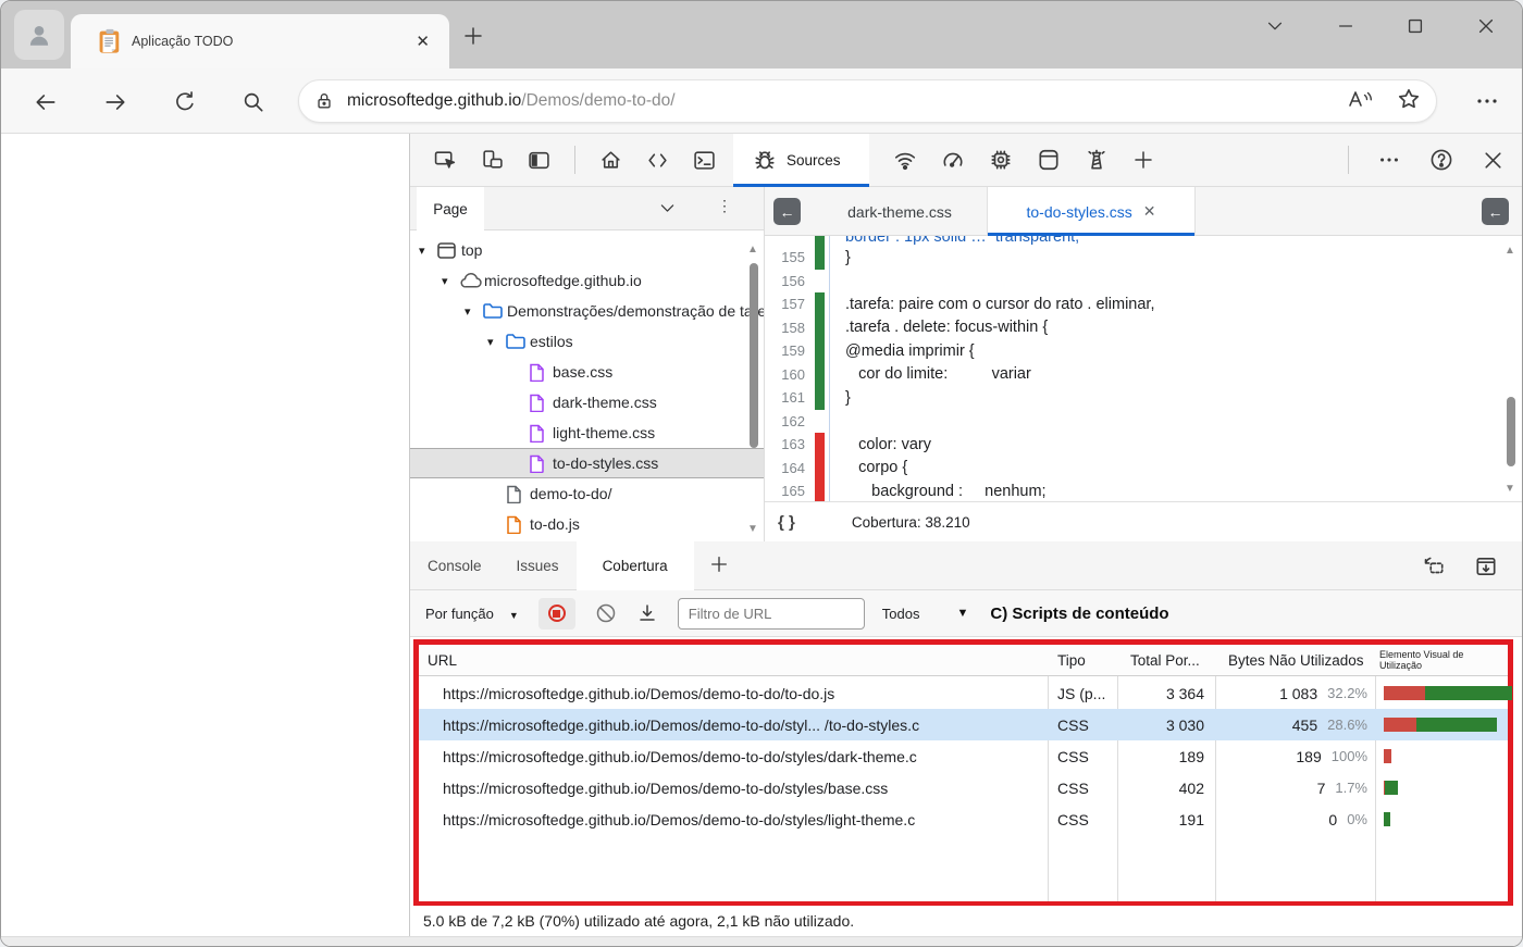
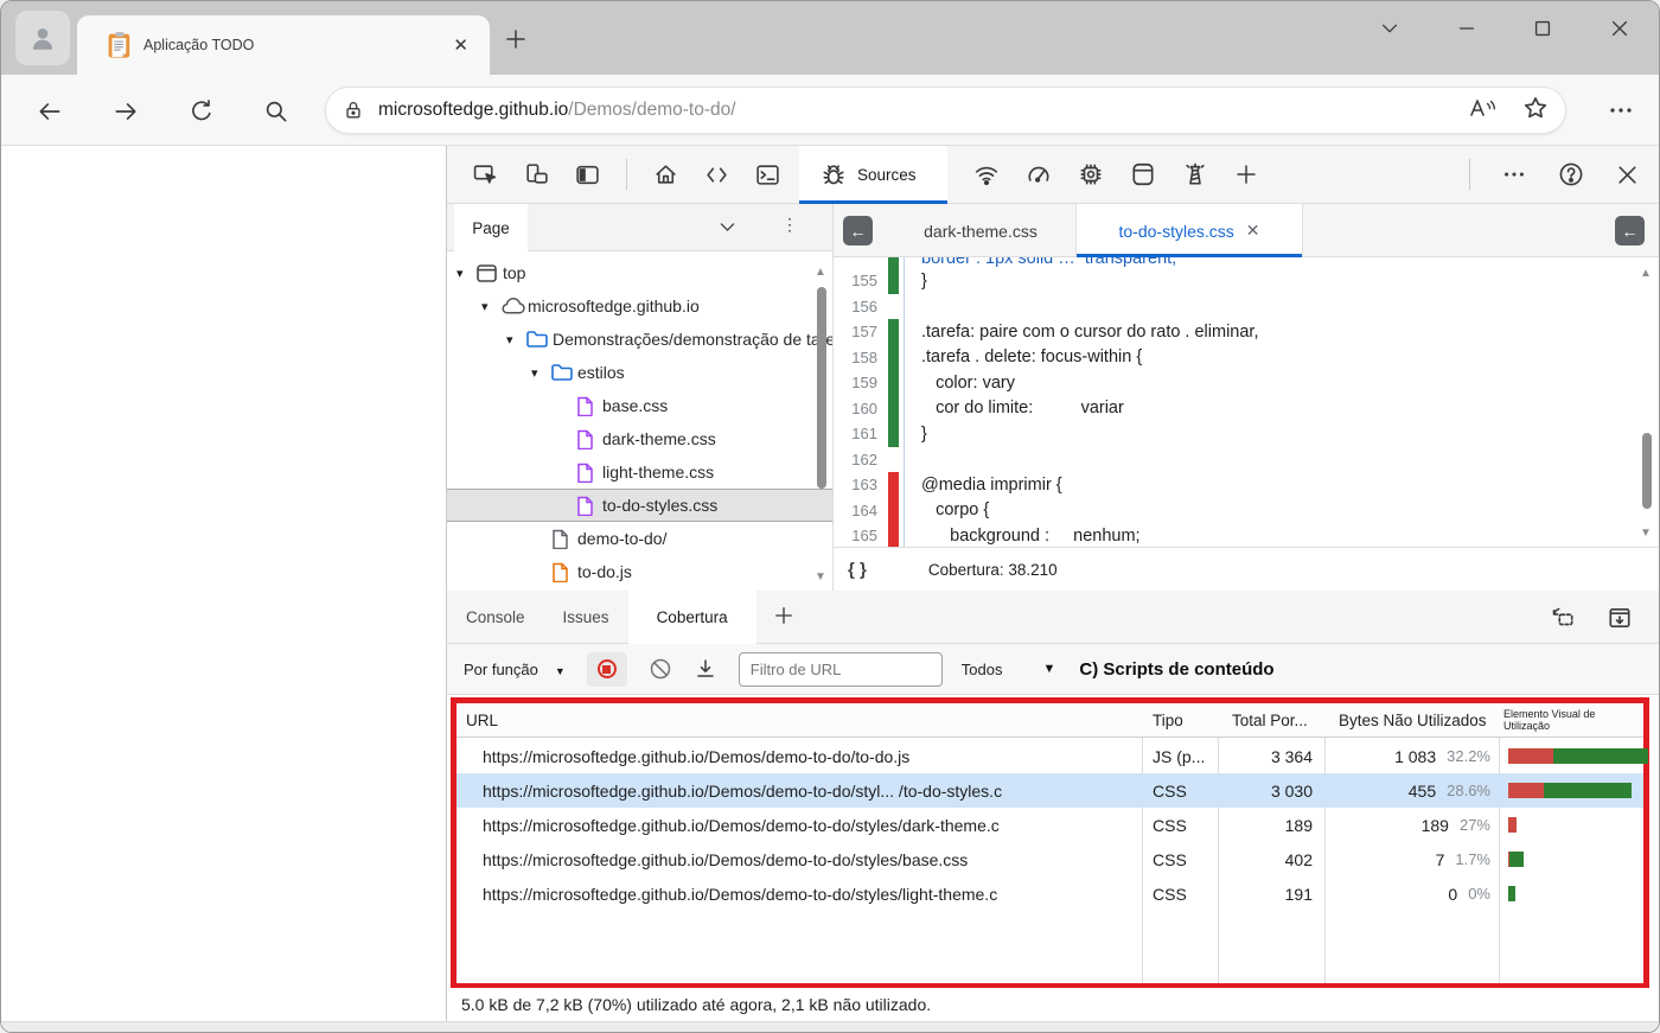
  Aplicação TODO
  ✕
  microsoftedge.github.io/Demos/demo-to-do/
  Sources
  Page
  ⋮
  ▾
  top
  ▾
  microsoftedge.github.io
  ▾
  Demonstrações/demonstração de tae
  ▾
  estilos
  base.css
  dark-theme.css
  light-theme.css
  to-do-styles.css
  demo-to-do/
  to-do.js
  ▲
  ▼
  ←
  dark-theme.css
  to-do-styles.css
  ✕
  ←
  ▲
  ▼
  border : 1px solid … transparent;
  155
  }
  156
  157
  .tarefa: paire com o cursor do rato . eliminar,
  158
  .tarefa . delete: focus-within {
  159
- @media imprimir {
+ color: vary
  160
  cor do limite: variar
  161
  }
  162
  163
- color: vary
+ @media imprimir {
  164
  corpo {
  165
  background : nenhum;
  { }
  Cobertura: 38.210
  Console
  Issues
  Cobertura
  Por função ▼
  Filtro de URL
  Todos
  ▼
  C) Scripts de conteúdo
  URL
  Tipo
  Total Por...
  Bytes Não Utilizados
  Elemento Visual de Utilização
  https://microsoftedge.github.io/Demos/demo-to-do/to-do.js
  JS (p...
  3 364
  1 083
  32.2%
  https://microsoftedge.github.io/Demos/demo-to-do/styl... /to-do-styles.c
  CSS
  3 030
  455
  28.6%
  https://microsoftedge.github.io/Demos/demo-to-do/styles/dark-theme.c
  CSS
  189
  189
- 100%
+ 27%
  https://microsoftedge.github.io/Demos/demo-to-do/styles/base.css
  CSS
  402
  7
  1.7%
  https://microsoftedge.github.io/Demos/demo-to-do/styles/light-theme.c
  CSS
  191
  0
  0%
  5.0 kB de 7,2 kB (70%) utilizado até agora, 2,1 kB não utilizado.
